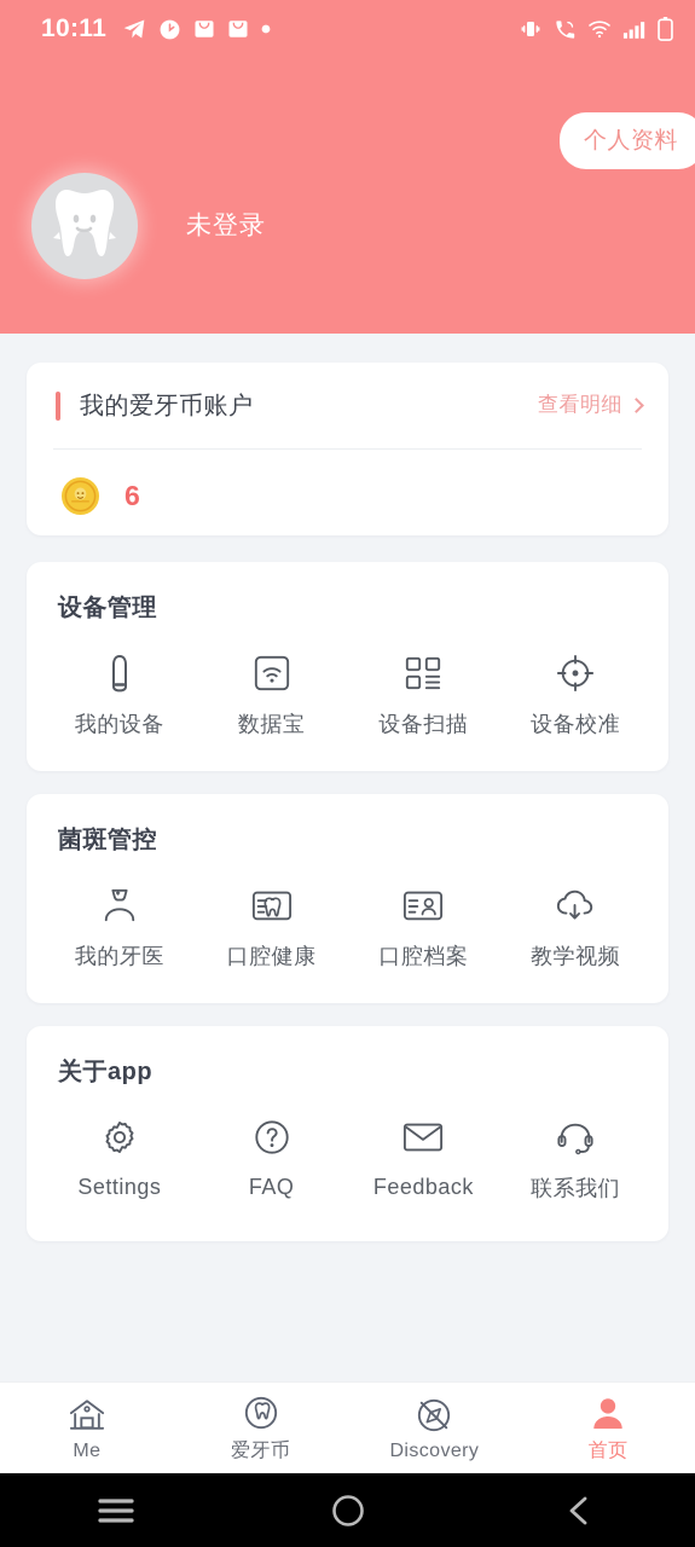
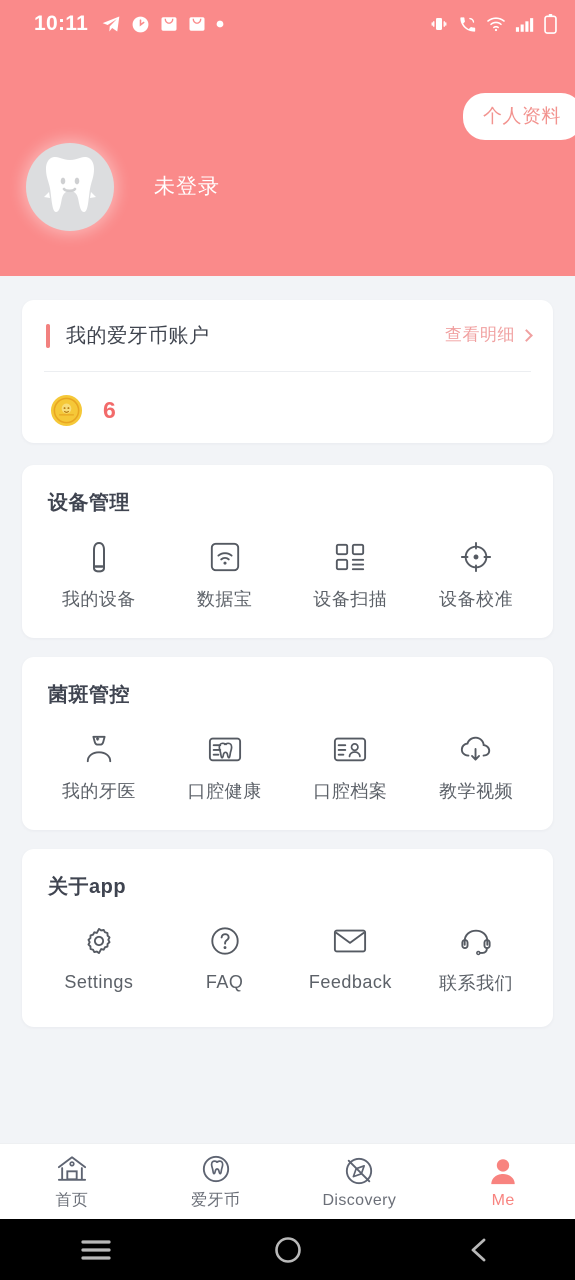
  10:11
  个人资料
  未登录
  我的爱牙币账户
  查看明细
  6
  设备管理
  我的设备
  数据宝
  设备扫描
  设备校准
  菌斑管控
  我的牙医
  口腔健康
  口腔档案
  教学视频
  关于app
  Settings
  FAQ
  Feedback
  联系我们
- Me
+ 首页
  爱牙币
  Discovery
- 首页
+ Me
